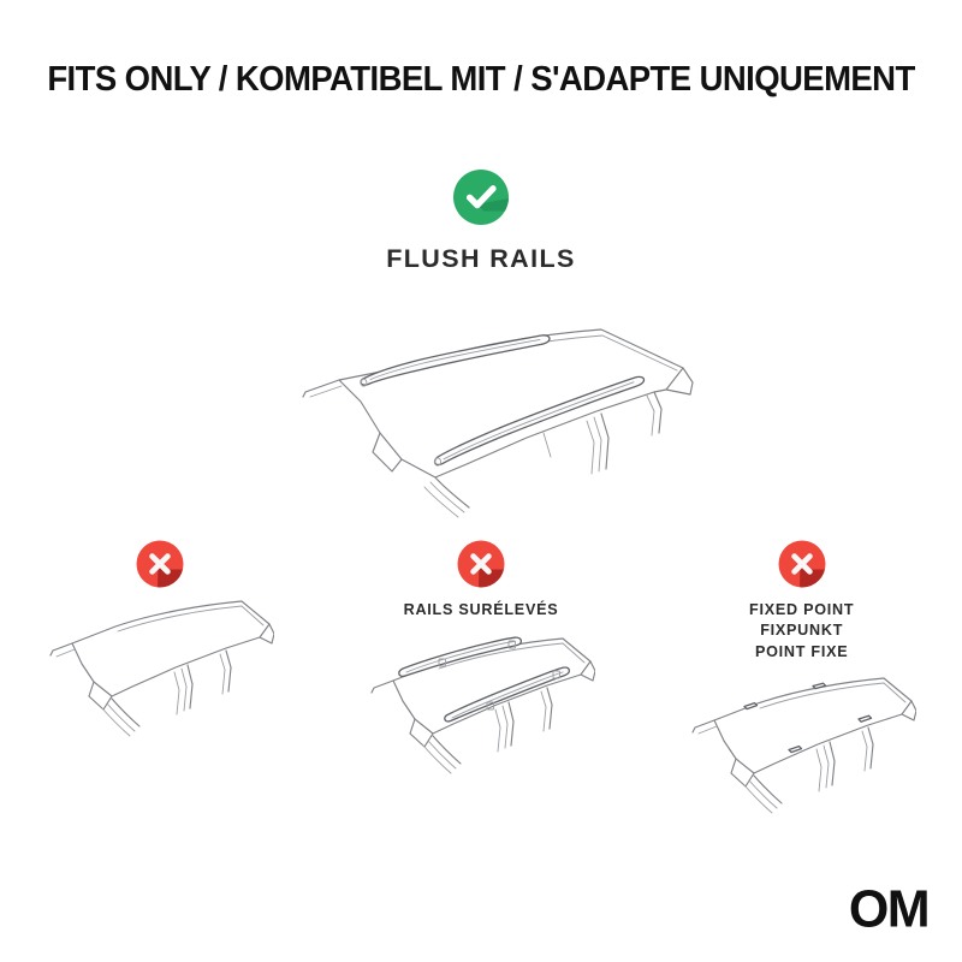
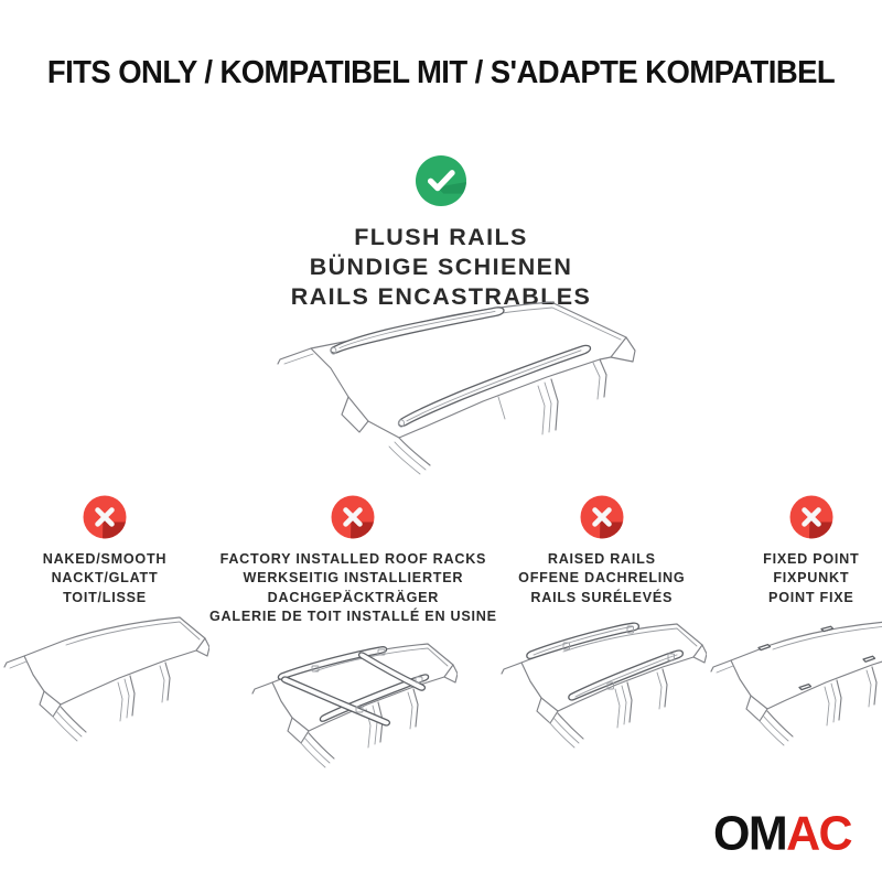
- FITS ONLY / KOMPATIBEL MIT / S'ADAPTE UNIQUEMENT
+ FITS ONLY / KOMPATIBEL MIT / S'ADAPTE KOMPATIBEL
  FLUSH RAILS
+ BÜNDIGE SCHIENEN
+ RAILS ENCASTRABLES
+ NAKED/SMOOTH
+ NACKT/GLATT
+ TOIT/LISSE
+ FACTORY INSTALLED ROOF RACKS
+ WERKSEITIG INSTALLIERTER
+ DACHGEPÄCKTRÄGER
+ GALERIE DE TOIT INSTALLÉ EN USINE
+ RAISED RAILS
+ OFFENE DACHRELING
  RAILS SURÉLEVÉS
  FIXED POINT
  FIXPUNKT
  POINT FIXE
  OM
+ AC
